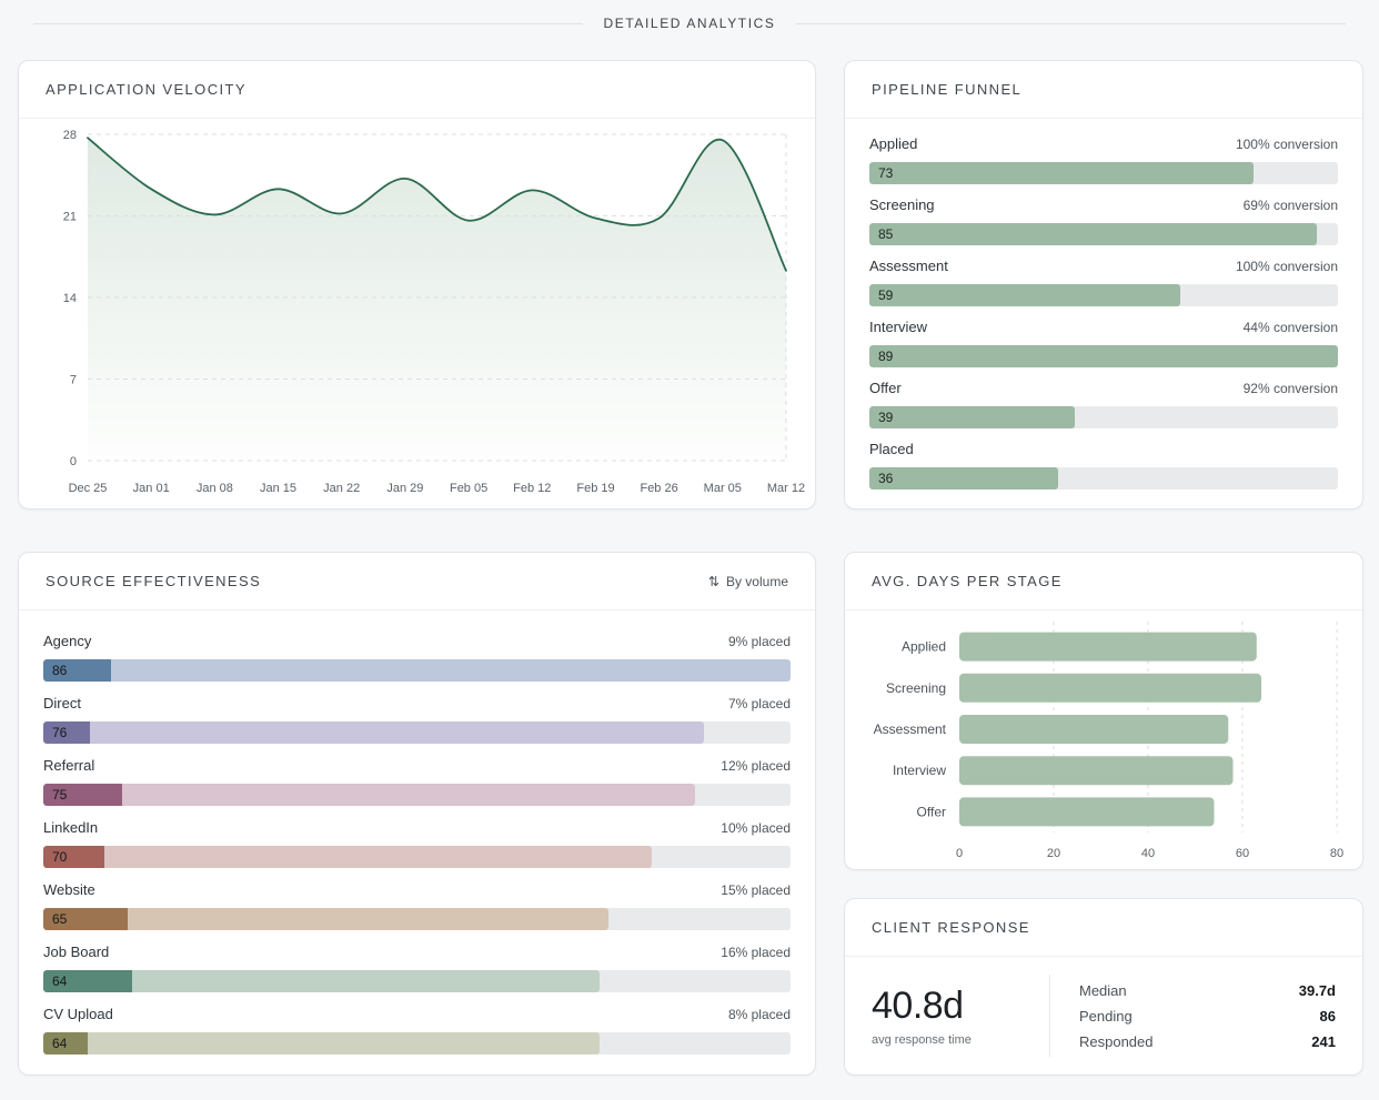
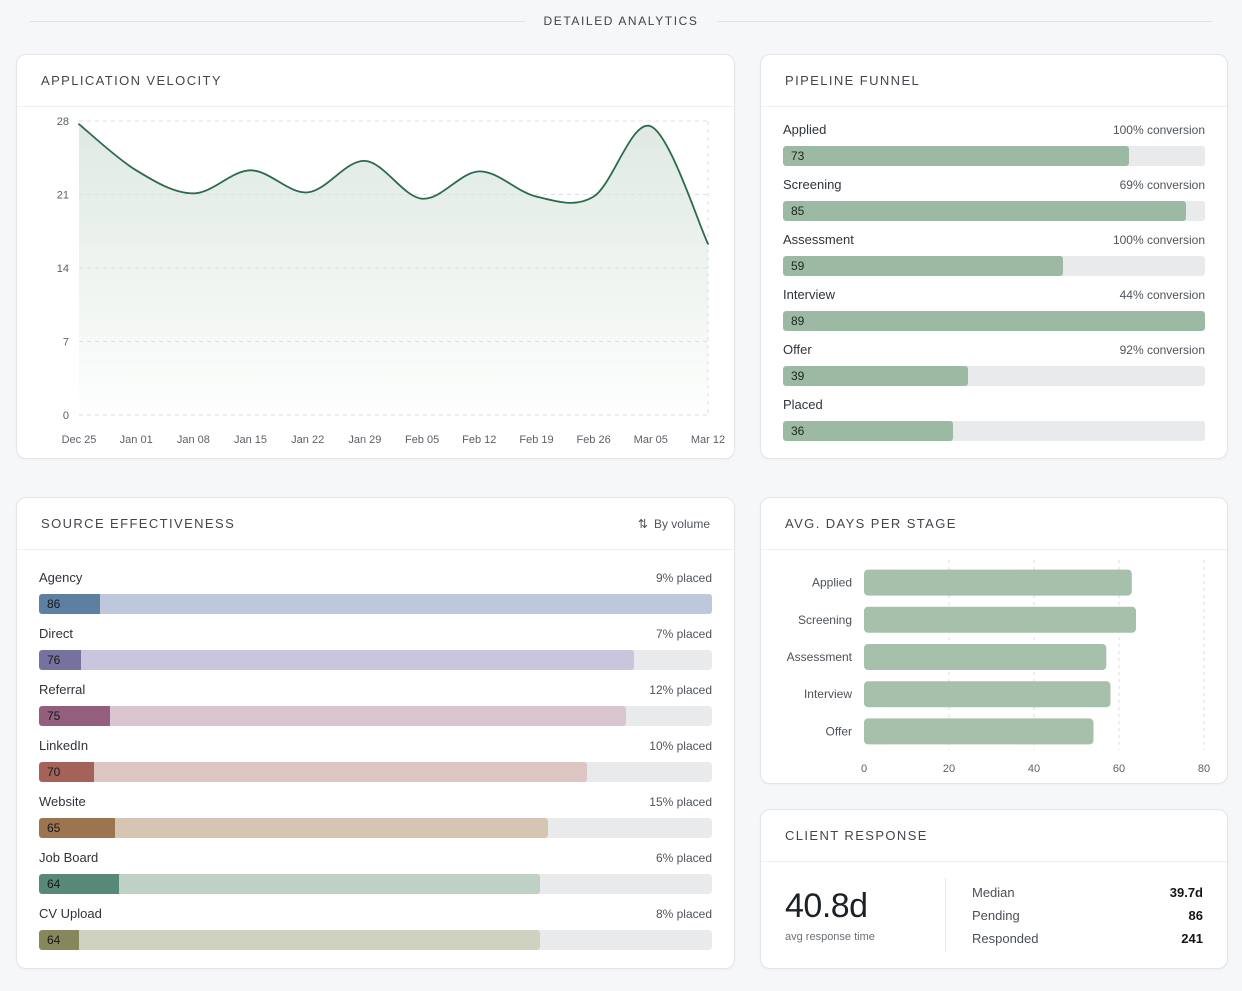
  DETAILED ANALYTICS
  APPLICATION VELOCITY
  0
  7
  14
  21
  28
  Dec 25
  Jan 01
  Jan 08
  Jan 15
  Jan 22
  Jan 29
  Feb 05
  Feb 12
  Feb 19
  Feb 26
  Mar 05
  Mar 12
  SOURCE EFFECTIVENESS
  ⇅
  By volume
  Agency
  9% placed
  86
  Direct
  7% placed
  76
  Referral
  12% placed
  75
  LinkedIn
  10% placed
  70
  Website
  15% placed
  65
  Job Board
- 16% placed
+ 6% placed
  64
  CV Upload
  8% placed
  64
  PIPELINE FUNNEL
  Applied
  100% conversion
  73
  Screening
  69% conversion
  85
  Assessment
  100% conversion
  59
  Interview
  44% conversion
  89
  Offer
  92% conversion
  39
  Placed
  36
  AVG. DAYS PER STAGE
  0
  20
  40
  60
  80
  Applied
  Screening
  Assessment
  Interview
  Offer
  CLIENT RESPONSE
  40.8d
  avg response time
  Median
  39.7d
  Pending
  86
  Responded
  241
